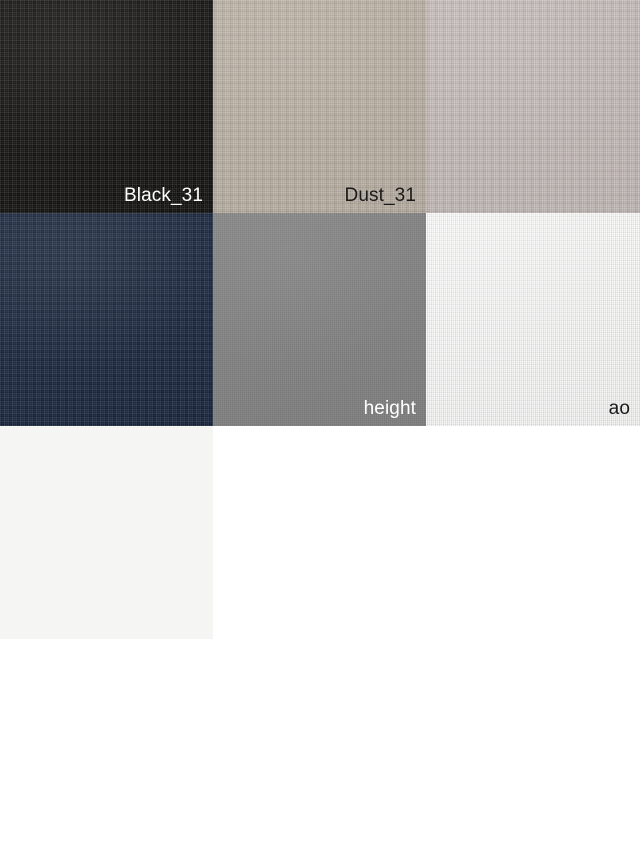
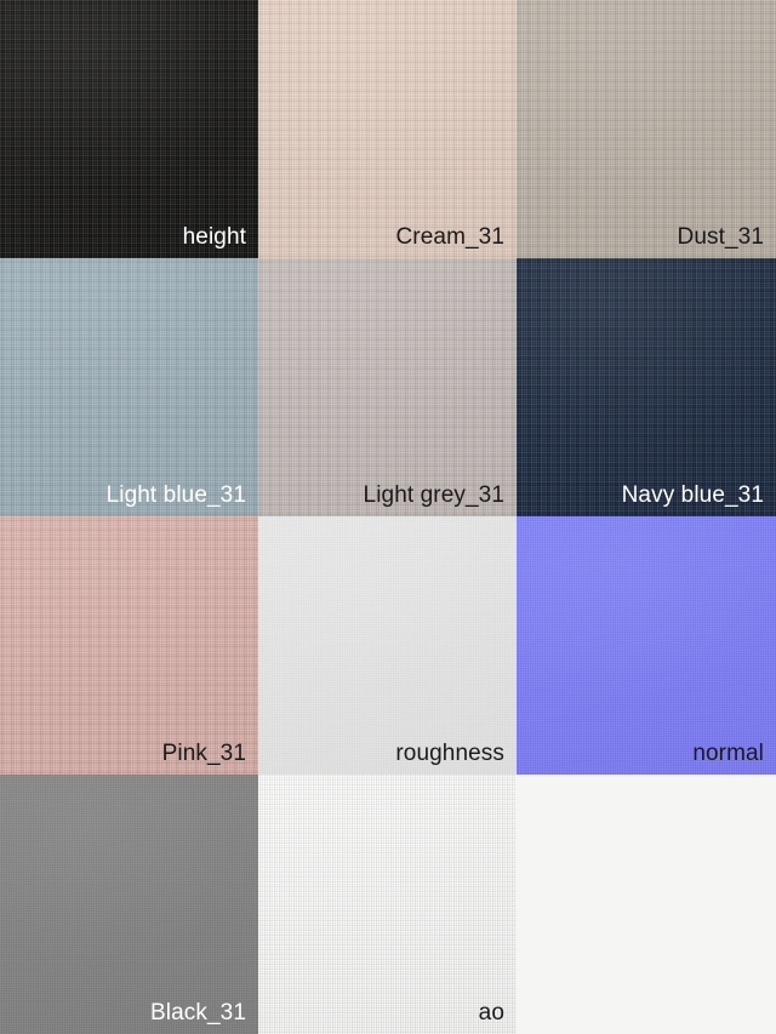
- Black_31
+ height
+ Cream_31
  Dust_31
+ Light blue_31
+ Light grey_31
+ Navy blue_31
+ Pink_31
+ roughness
+ normal
- height
+ Black_31
  ao
